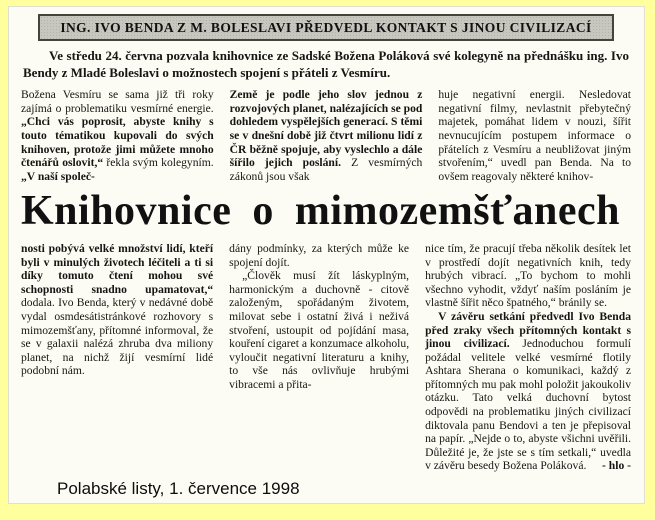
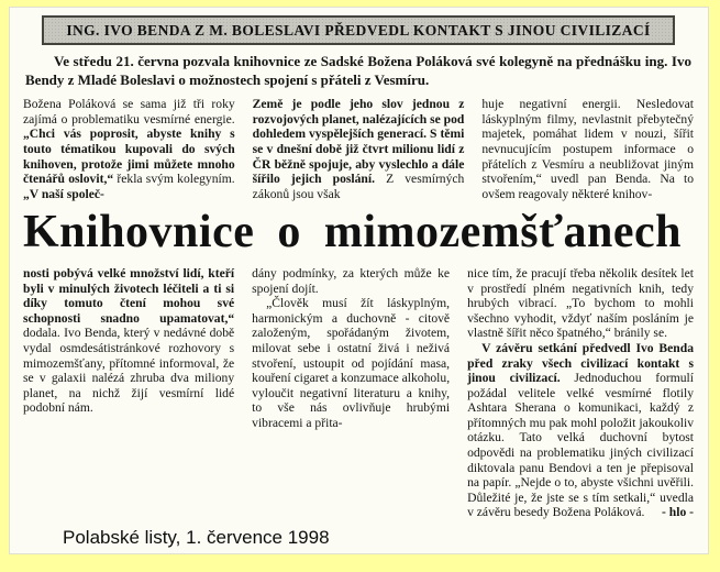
  ING. IVO BENDA Z M. BOLESLAVI PŘEDVEDL KONTAKT S JINOU CIVILIZACÍ
- Ve středu 24. června pozvala knihovnice ze Sadské Božena Poláková své kolegyně na přednášku ing. Ivo Bendy z Mladé Boleslavi o možnostech spojení s přáteli z Vesmíru.
+ Ve středu 21. června pozvala knihovnice ze Sadské Božena Poláková své kolegyně na přednášku ing. Ivo Bendy z Mladé Boleslavi o možnostech spojení s přáteli z Vesmíru.
- Božena Vesmíru se sama již tři roky zajímá o problematiku vesmírné energie. „Chci vás poprosit, abyste knihy s touto tématikou kupovali do svých knihoven, protože jimi můžete mnoho čtenářů oslovit,“ řekla svým kolegyním. „V naší společ-
+ Božena Poláková se sama již tři roky zajímá o problematiku vesmírné energie. „Chci vás poprosit, abyste knihy s touto tématikou kupovali do svých knihoven, protože jimi můžete mnoho čtenářů oslovit,“ řekla svým kolegyním. „V naší společ-
  Země je podle jeho slov jednou z rozvojových planet, nalézajících se pod dohledem vyspělejších generací. S těmi se v dnešní době již čtvrt milionu lidí z ČR běžně spojuje, aby vyslechlo a dále šířilo jejich poslání. Z vesmírných zákonů jsou však
- huje negativní energii. Nesledovat negativní filmy, nevlastnit přebytečný majetek, pomáhat lidem v nouzi, šířit nevnucujícím postupem informace o přátelích z Vesmíru a neubližovat jiným stvořením,“ uvedl pan Benda. Na to ovšem reagovaly některé knihov-
+ huje negativní energii. Nesledovat láskyplným filmy, nevlastnit přebytečný majetek, pomáhat lidem v nouzi, šířit nevnucujícím postupem informace o přátelích z Vesmíru a neubližovat jiným stvořením,“ uvedl pan Benda. Na to ovšem reagovaly některé knihov-
  Knihovnice o mimozemšťanech
  nosti pobývá velké množství lidí, kteří byli v minulých životech léčiteli a ti si díky tomuto čtení mohou své schopnosti snadno upamatovat,“ dodala. Ivo Benda, který v nedávné době vydal osmdesátistránkové rozhovory s mimozemšťany, přítomné informoval, že se v galaxii nalézá zhruba dva miliony planet, na nichž žijí vesmírní lidé podobní nám.
  dány podmínky, za kterých může ke spojení dojít.
  „Člověk musí žít láskyplným, harmonickým a duchovně - citově založeným, spořádaným životem, milovat sebe i ostatní živá i neživá stvoření, ustoupit od pojídání masa, kouření cigaret a konzumace alkoholu, vyloučit negativní literaturu a knihy, to vše nás ovlivňuje hrubými vibracemi a přita-
- nice tím, že pracují třeba několik desítek let v prostředí dojít negativních knih, tedy hrubých vibrací. „To bychom to mohli všechno vyhodit, vždyť naším posláním je vlastně šířit něco špatného,“ bránily se.
+ nice tím, že pracují třeba několik desítek let v prostředí plném negativních knih, tedy hrubých vibrací. „To bychom to mohli všechno vyhodit, vždyť naším posláním je vlastně šířit něco špatného,“ bránily se.
- V závěru setkání předvedl Ivo Benda před zraky všech přítomných kontakt s jinou civilizací. Jednoduchou formulí požádal velitele velké vesmírné flotily Ashtara Sherana o komunikaci, každý z přítomných mu pak mohl položit jakoukoliv otázku. Tato velká duchovní bytost odpovědi na problematiku jiných civilizací diktovala panu Bendovi a ten je přepisoval na papír. „Nejde o to, abyste všichni uvěřili. Důležité je, že jste se s tím setkali,“ uvedla v závěru besedy Božena Poláková.
+ V závěru setkání předvedl Ivo Benda před zraky všech civilizací kontakt s jinou civilizací. Jednoduchou formulí požádal velitele velké vesmírné flotily Ashtara Sherana o komunikaci, každý z přítomných mu pak mohl položit jakoukoliv otázku. Tato velká duchovní bytost odpovědi na problematiku jiných civilizací diktovala panu Bendovi a ten je přepisoval na papír. „Nejde o to, abyste všichni uvěřili. Důležité je, že jste se s tím setkali,“ uvedla v závěru besedy Božena Poláková.
  - hlo -
  Polabské listy, 1. července 1998
